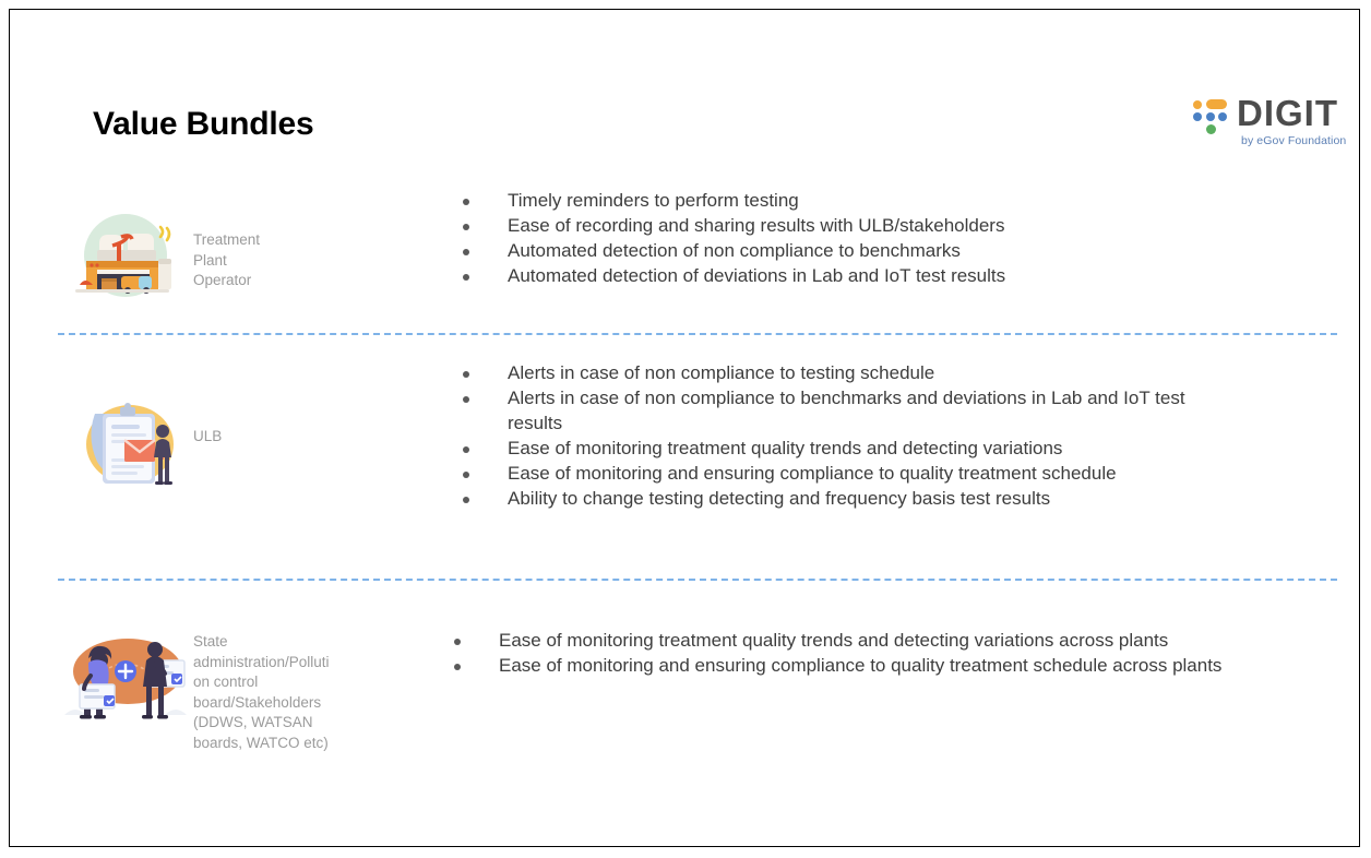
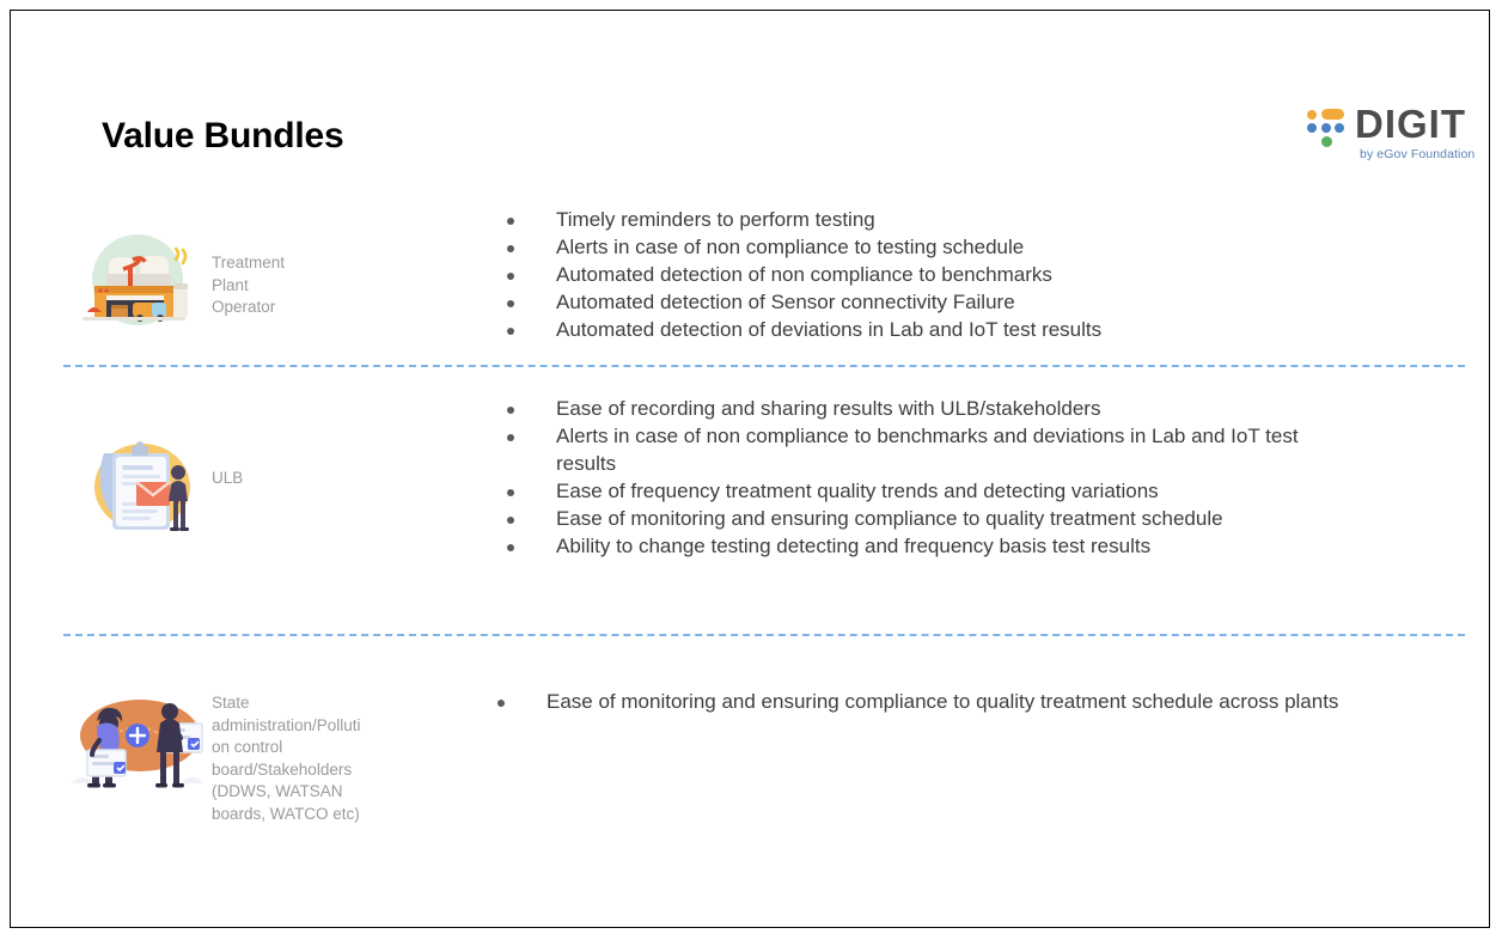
  Value Bundles
  DIGIT
  by eGov Foundation
  Treatment
  Plant
  Operator
  Timely reminders to perform testing
- Ease of recording and sharing results with ULB/stakeholders
+ Alerts in case of non compliance to testing schedule
  Automated detection of non compliance to benchmarks
+ Automated detection of Sensor connectivity Failure
  Automated detection of deviations in Lab and IoT test results
  ULB
- Alerts in case of non compliance to testing schedule
+ Ease of recording and sharing results with ULB/stakeholders
  Alerts in case of non compliance to benchmarks and deviations in Lab and IoT test results
- Ease of monitoring treatment quality trends and detecting variations
+ Ease of frequency treatment quality trends and detecting variations
  Ease of monitoring and ensuring compliance to quality treatment schedule
  Ability to change testing detecting and frequency basis test results
  State
  administration/Polluti
  on control
  board/Stakeholders
  (DDWS, WATSAN
  boards, WATCO etc)
- Ease of monitoring treatment quality trends and detecting variations across plants
  Ease of monitoring and ensuring compliance to quality treatment schedule across plants
